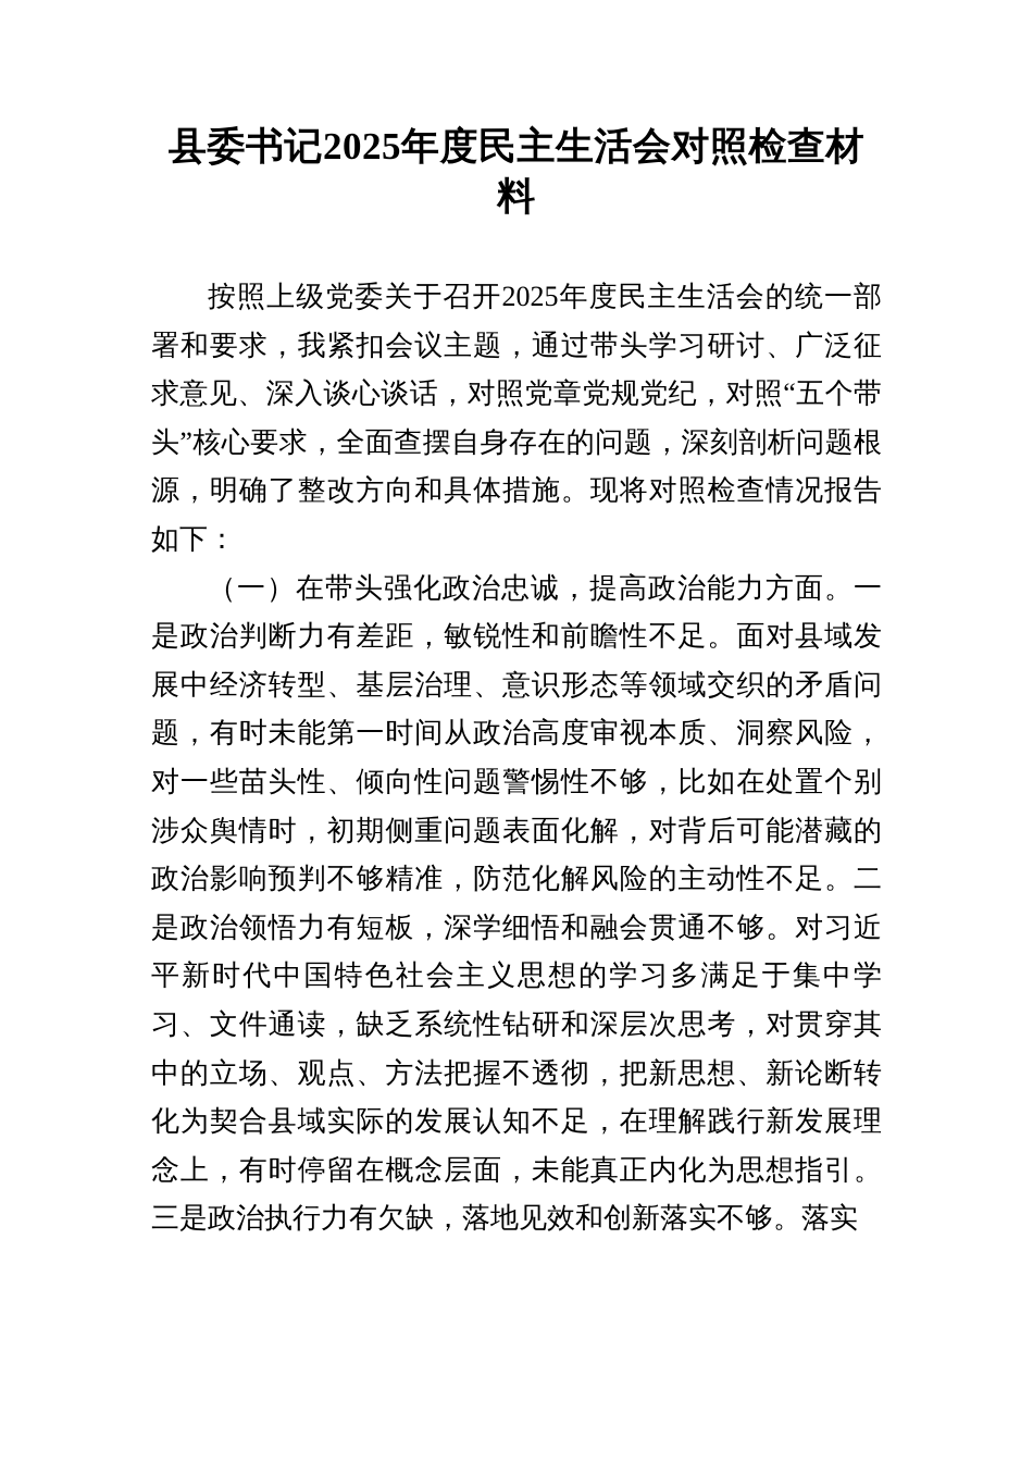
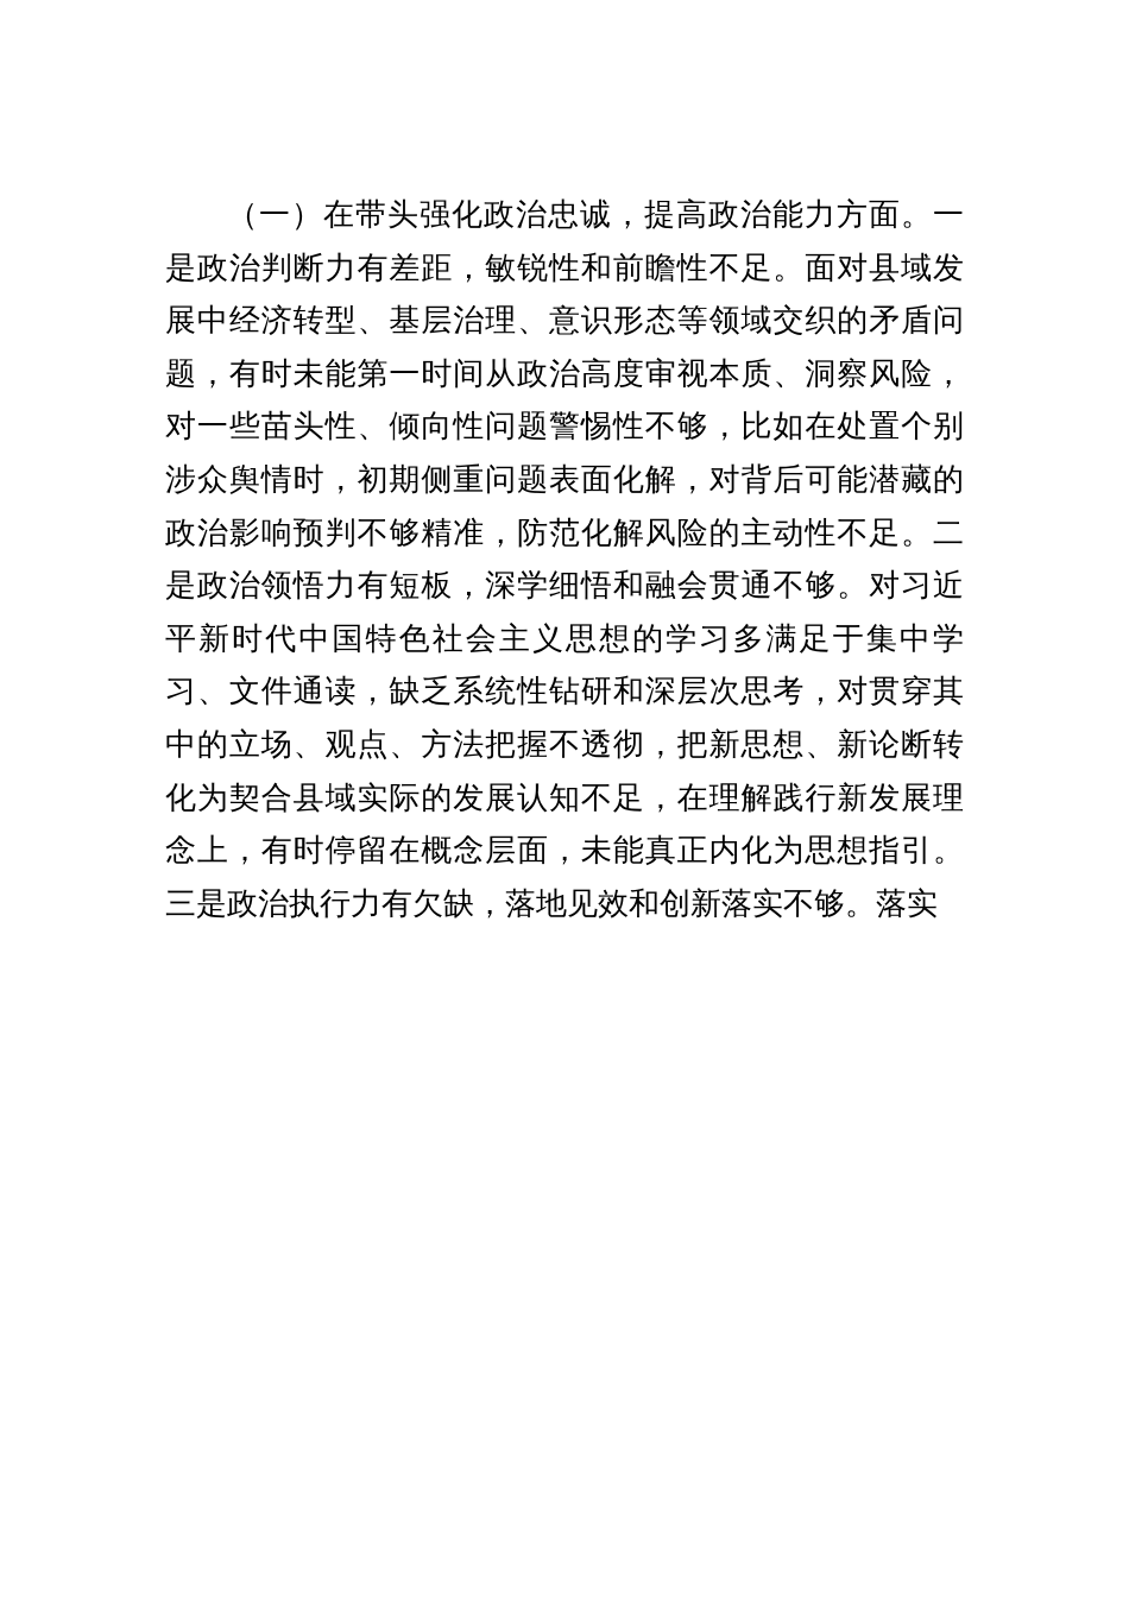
- 县委书记2025年度民主生活会对照检查材料
- 按照上级党委关于召开2025年度民主生活会的统一部署和要求，我紧扣会议主题，通过带头学习研讨、广泛征求意见、深入谈心谈话，对照党章党规党纪，对照“五个带头”核心要求，全面查摆自身存在的问题，深刻剖析问题根源，明确了整改方向和具体措施。现将对照检查情况报告如下：
  （一）在带头强化政治忠诚，提高政治能力方面。一是政治判断力有差距，敏锐性和前瞻性不足。面对县域发展中经济转型、基层治理、意识形态等领域交织的矛盾问题，有时未能第一时间从政治高度审视本质、洞察风险，对一些苗头性、倾向性问题警惕性不够，比如在处置个别涉众舆情时，初期侧重问题表面化解，对背后可能潜藏的政治影响预判不够精准，防范化解风险的主动性不足。二是政治领悟力有短板，深学细悟和融会贯通不够。对习近平新时代中国特色社会主义思想的学习多满足于集中学习、文件通读，缺乏系统性钻研和深层次思考，对贯穿其中的立场、观点、方法把握不透彻，把新思想、新论断转化为契合县域实际的发展认知不足，在理解践行新发展理念上，有时停留在概念层面，未能真正内化为思想指引。三是政治执行力有欠缺，落地见效和创新落实不够。落实
